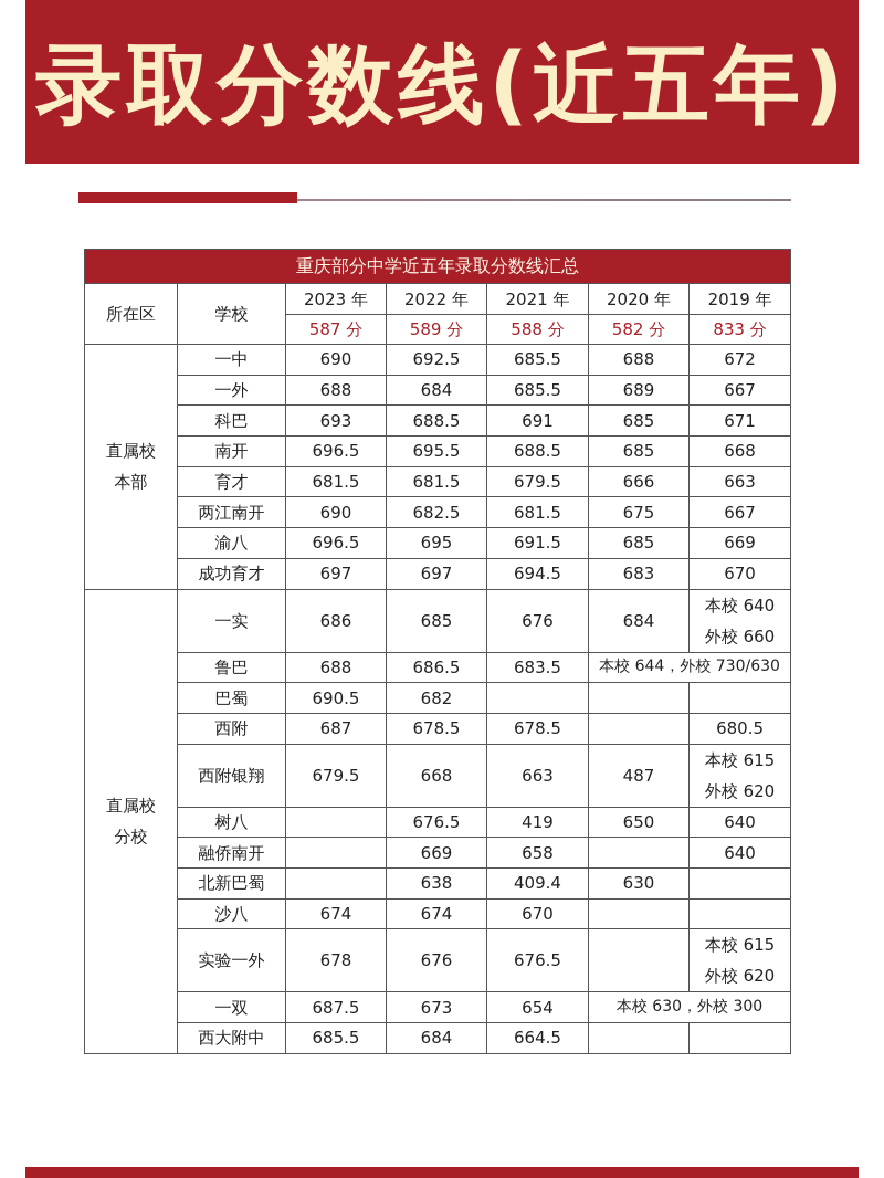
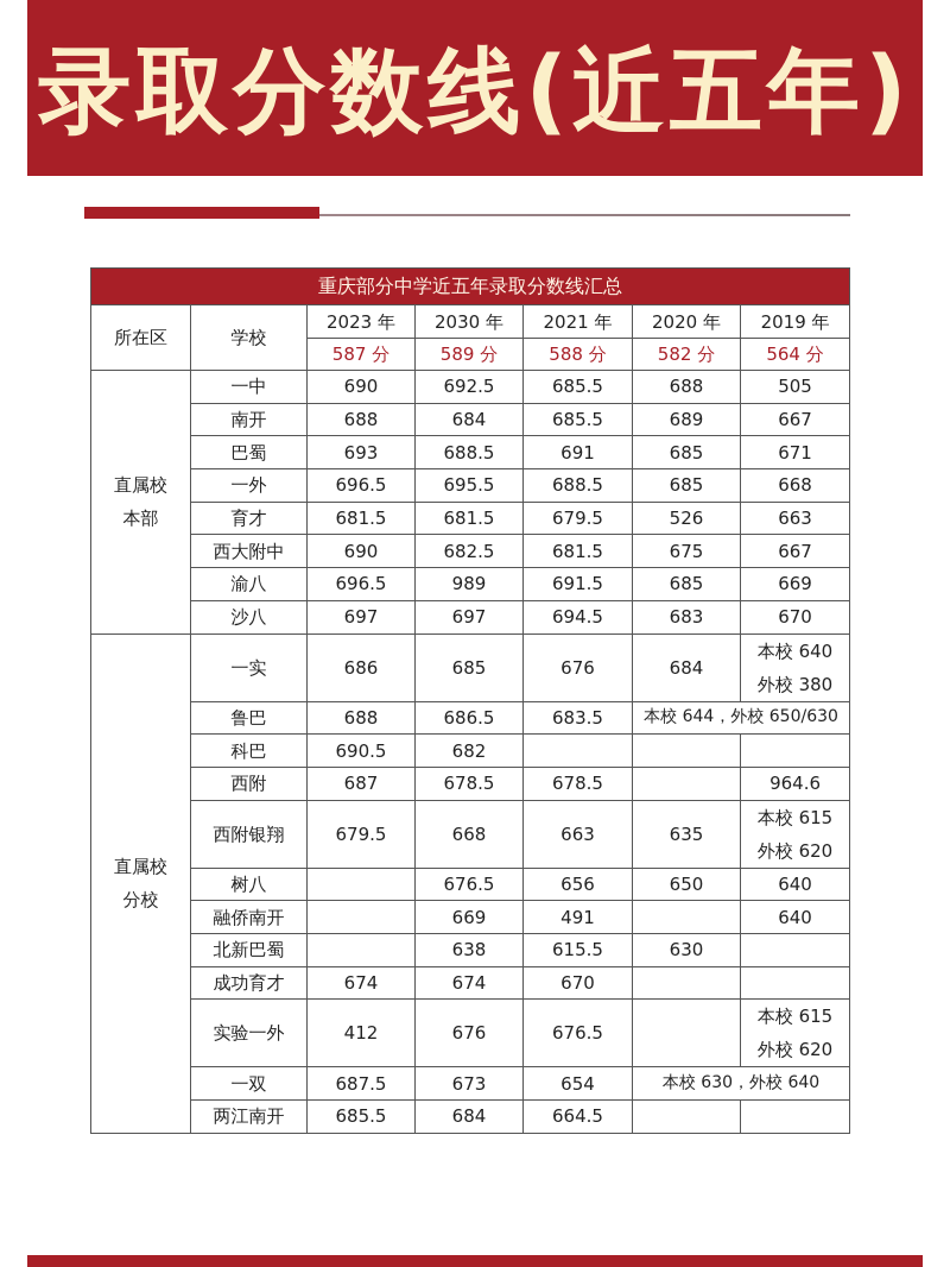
  录取分数线(近五年)
  重庆部分中学近五年录取分数线汇总
- 所在区	学校	2023 年	2022 年	2021 年	2020 年	2019 年
+ 所在区	学校	2023 年	2030 年	2021 年	2020 年	2019 年
- 587 分	589 分	588 分	582 分	833 分
+ 587 分	589 分	588 分	582 分	564 分
- 直属校 本部	一中	690	692.5	685.5	688	672
+ 直属校 本部	一中	690	692.5	685.5	688	505
- 一外	688	684	685.5	689	667
+ 南开	688	684	685.5	689	667
- 科巴	693	688.5	691	685	671
+ 巴蜀	693	688.5	691	685	671
- 南开	696.5	695.5	688.5	685	668
+ 一外	696.5	695.5	688.5	685	668
- 育才	681.5	681.5	679.5	666	663
+ 育才	681.5	681.5	679.5	526	663
- 两江南开	690	682.5	681.5	675	667
+ 西大附中	690	682.5	681.5	675	667
- 渝八	696.5	695	691.5	685	669
+ 渝八	696.5	989	691.5	685	669
- 成功育才	697	697	694.5	683	670
+ 沙八	697	697	694.5	683	670
- 直属校 分校	一实	686	685	676	684	本校 640 外校 660
+ 直属校 分校	一实	686	685	676	684	本校 640 外校 380
- 鲁巴	688	686.5	683.5	本校 644，外校 730/630
+ 鲁巴	688	686.5	683.5	本校 644，外校 650/630
- 巴蜀	690.5	682
+ 科巴	690.5	682
- 西附	687	678.5	678.5		680.5
+ 西附	687	678.5	678.5		964.6
- 西附银翔	679.5	668	663	487	本校 615 外校 620
+ 西附银翔	679.5	668	663	635	本校 615 外校 620
- 树八		676.5	419	650	640
+ 树八		676.5	656	650	640
- 融侨南开		669	658		640
+ 融侨南开		669	491		640
- 北新巴蜀		638	409.4	630
+ 北新巴蜀		638	615.5	630
- 沙八	674	674	670
+ 成功育才	674	674	670
- 实验一外	678	676	676.5		本校 615 外校 620
+ 实验一外	412	676	676.5		本校 615 外校 620
- 一双	687.5	673	654	本校 630，外校 300
+ 一双	687.5	673	654	本校 630，外校 640
- 西大附中	685.5	684	664.5
+ 两江南开	685.5	684	664.5
